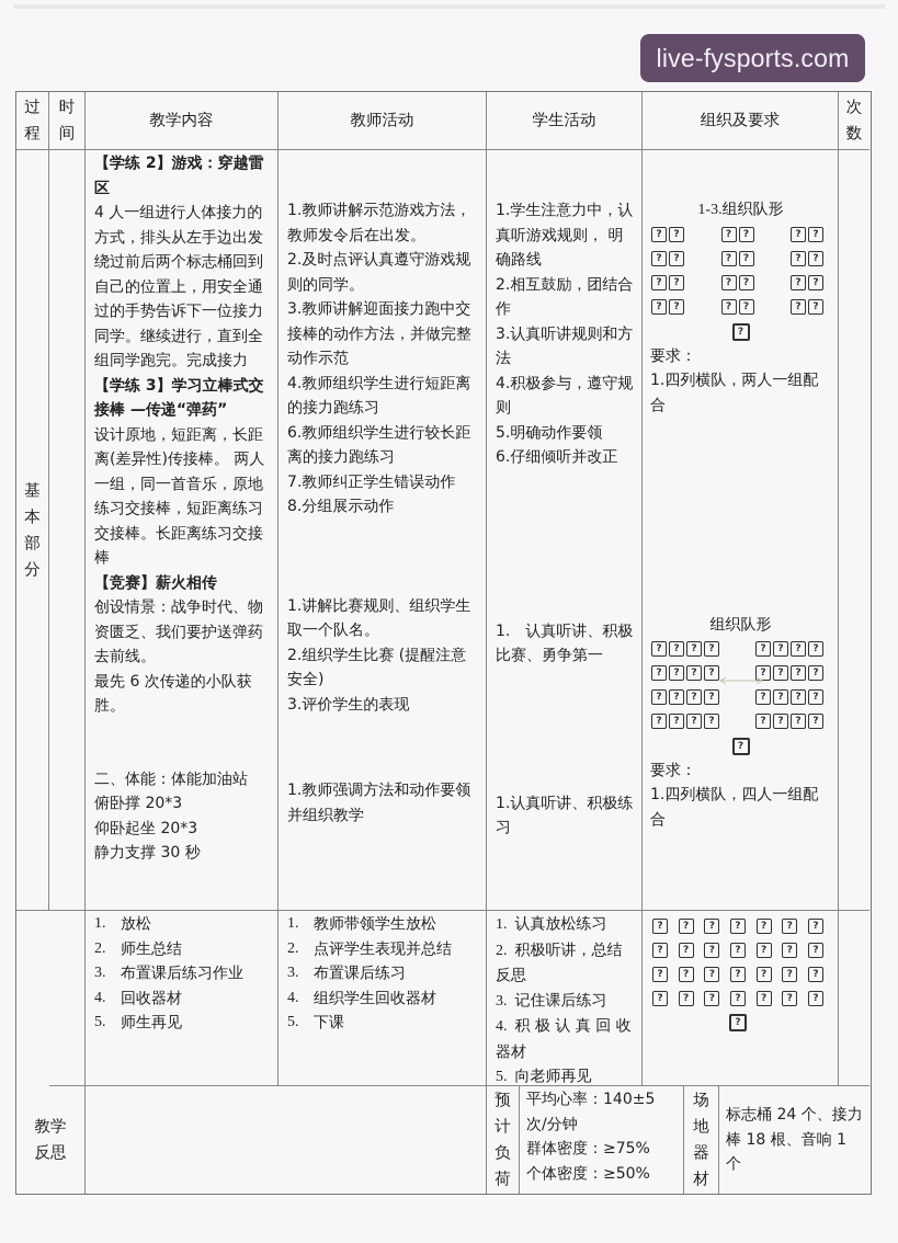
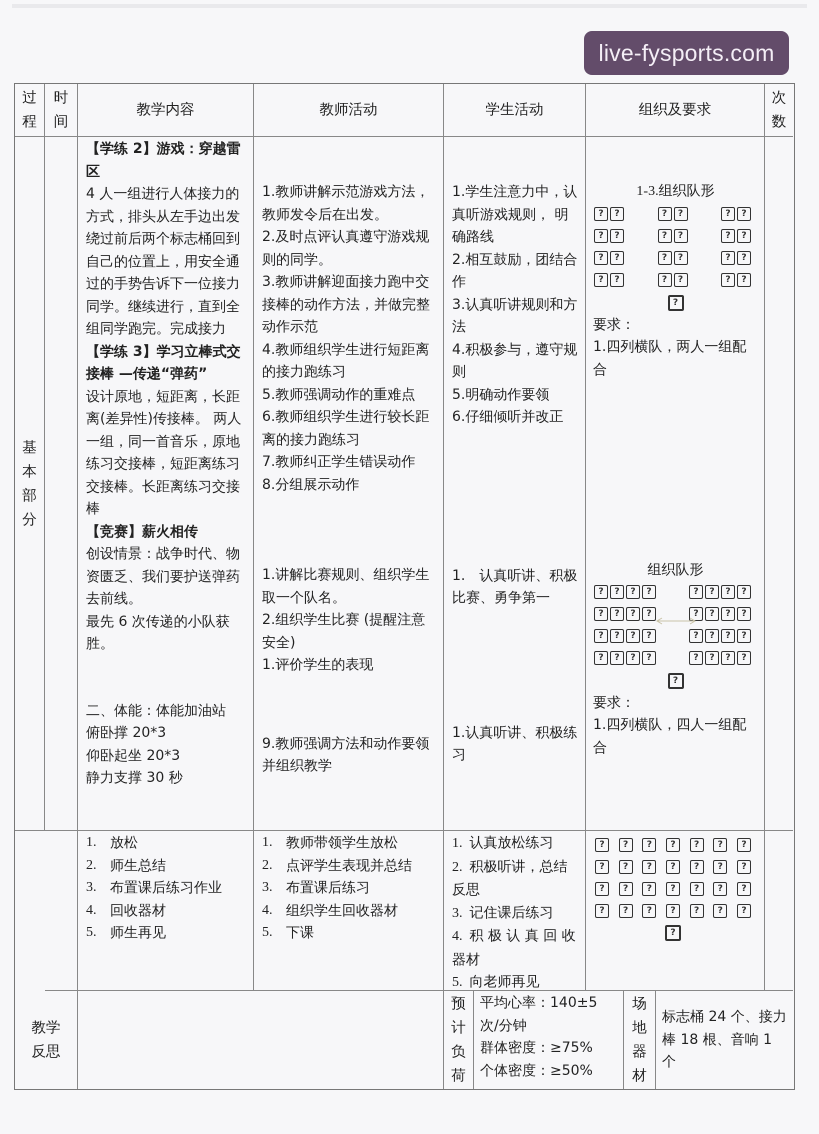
  live-fysports.com
  过程
  时间
  教学内容
  教师活动
  学生活动
  组织及要求
  次数
  基本部分
  【学练 2】游戏：穿越雷区
  4 人一组进行人体接力的方式，排头从左手边出发绕过前后两个标志桶回到自己的位置上，用安全通过的手势告诉下一位接力同学。继续进行，直到全组同学跑完。完成接力
  【学练 3】学习立棒式交接棒 —传递“弹药”
  设计原地，短距离，长距离(差异性)传接棒。 两人一组，同一首音乐，原地练习交接棒，短距离练习交接棒。长距离练习交接棒
  【竞赛】薪火相传
  创设情景：战争时代、物资匮乏、我们要护送弹药去前线。
  最先 6 次传递的小队获胜。
  二、体能：体能加油站
  俯卧撑 20*3
  仰卧起坐 20*3
  静力支撑 30 秒
  1.教师讲解示范游戏方法，教师发令后在出发。
  2.及时点评认真遵守游戏规则的同学。
  3.教师讲解迎面接力跑中交接棒的动作方法，并做完整动作示范
  4.教师组织学生进行短距离的接力跑练习
+ 5.教师强调动作的重难点
  6.教师组织学生进行较长距离的接力跑练习
  7.教师纠正学生错误动作
  8.分组展示动作
  1.讲解比赛规则、组织学生取一个队名。
  2.组织学生比赛 (提醒注意安全)
- 3.评价学生的表现
+ 1.评价学生的表现
- 1.教师强调方法和动作要领并组织教学
+ 9.教师强调方法和动作要领并组织教学
  1.学生注意力中，认真听游戏规则， 明确路线
  2.相互鼓励，团结合作
  3.认真听讲规则和方法
  4.积极参与，遵守规则
  5.明确动作要领
  6.仔细倾听并改正
  1. 认真听讲、积极比赛、勇争第一
  1.认真听讲、积极练习
  1-3.组织队形
  ? ?
  ? ?
  ? ?
  ? ?
  ? ?
  ? ?
  ? ?
  ? ?
  ? ?
  ? ?
  ? ?
  ? ?
  ?
  要求：
  1.四列横队，两人一组配合
  组织队形
  ? ? ? ?
  ? ? ? ?
  ? ? ? ?
  ? ? ? ?
  ? ? ? ?
  ? ? ? ?
  ? ? ? ?
  ? ? ? ?
  ?
  要求：
  1.四列横队，四人一组配合
  1.
  放松
  2.
  师生总结
  3.
  布置课后练习作业
  4.
  回收器材
  5.
  师生再见
  1.
  教师带领学生放松
  2.
  点评学生表现并总结
  3.
  布置课后练习
  4.
  组织学生回收器材
  5.
  下课
  1. 认真放松练习
  2. 积极听讲，总结反思
  3. 记住课后练习
  4. 积 极 认 真 回 收 器材
  5. 向老师再见
  ?
  ?
  ?
  ?
  ?
  ?
  ?
  ?
  ?
  ?
  ?
  ?
  ?
  ?
  ?
  ?
  ?
  ?
  ?
  ?
  ?
  ?
  ?
  ?
  ?
  ?
  ?
  ?
  ?
  教学反思
  预计负荷
  平均心率：140±5 次/分钟
  群体密度：≥75%
  个体密度：≥50%
  场地器材
  标志桶 24 个、接力棒 18 根、音响 1 个
